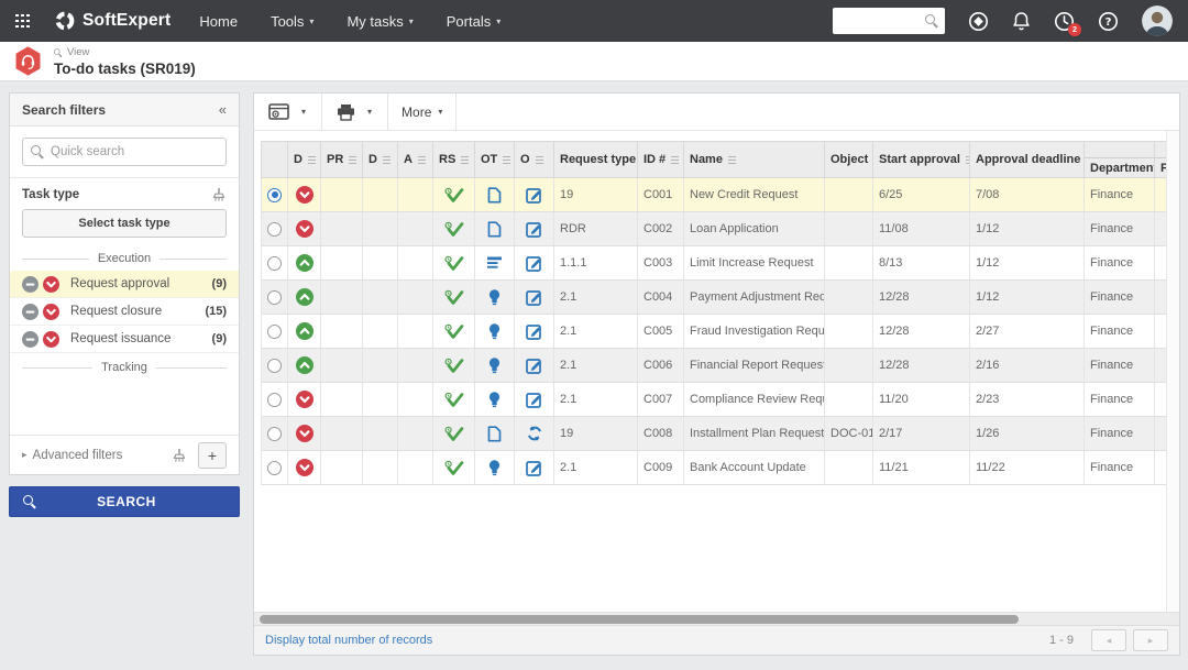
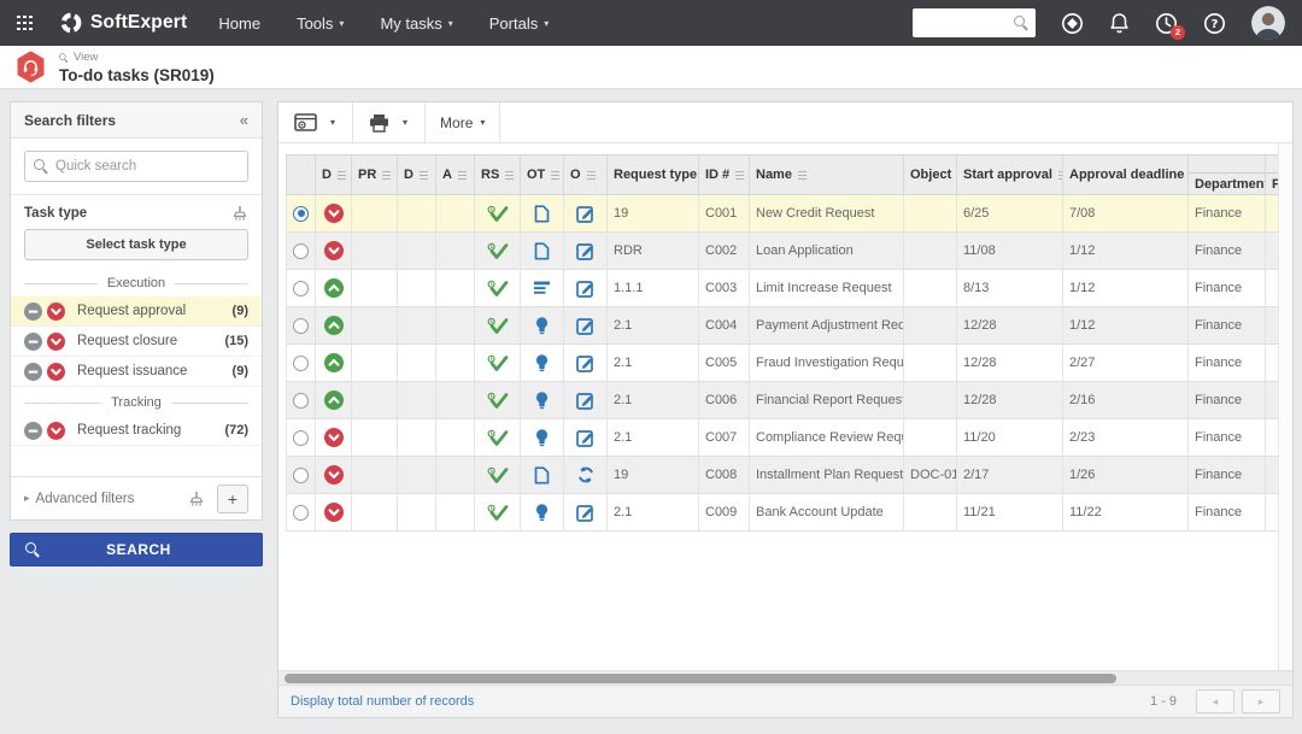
  SoftExpert
  Home
  Tools
  ▾
  My tasks
  ▾
  Portals
  ▾
  2
  ?
  View
  To-do tasks (SR019)
  Search filters
  «
  Quick search
  Task type
  Select task type
  Execution
  Request approval
  (9)
  Request closure
  (15)
  Request issuance
  (9)
  Tracking
+ Request tracking
+ (72)
  ▸
  Advanced filters
  +
  SEARCH
  ▾
  ▾
  More
  ▾
  	D	PR	D	A	RS	OT	O	Request type	ID #	Name	Object	Start approval	Approval deadline	Departmen	P
  								19	C001	New Credit Request		6/25	7/08	Finance
  								RDR	C002	Loan Application		11/08	1/12	Finance
  								1.1.1	C003	Limit Increase Request		8/13	1/12	Finance
  								2.1	C004	Payment Adjustment Req		12/28	1/12	Finance
  								2.1	C005	Fraud Investigation Requ		12/28	2/27	Finance
  								2.1	C006	Financial Report Reques		12/28	2/16	Finance
  								2.1	C007	Compliance Review Req		11/20	2/23	Finance
  								19	C008	Installment Plan Request	DOC-01	2/17	1/26	Finance
  								2.1	C009	Bank Account Update		11/21	11/22	Finance
  Display total number of records
  1 - 9
  ◂
  ▸
